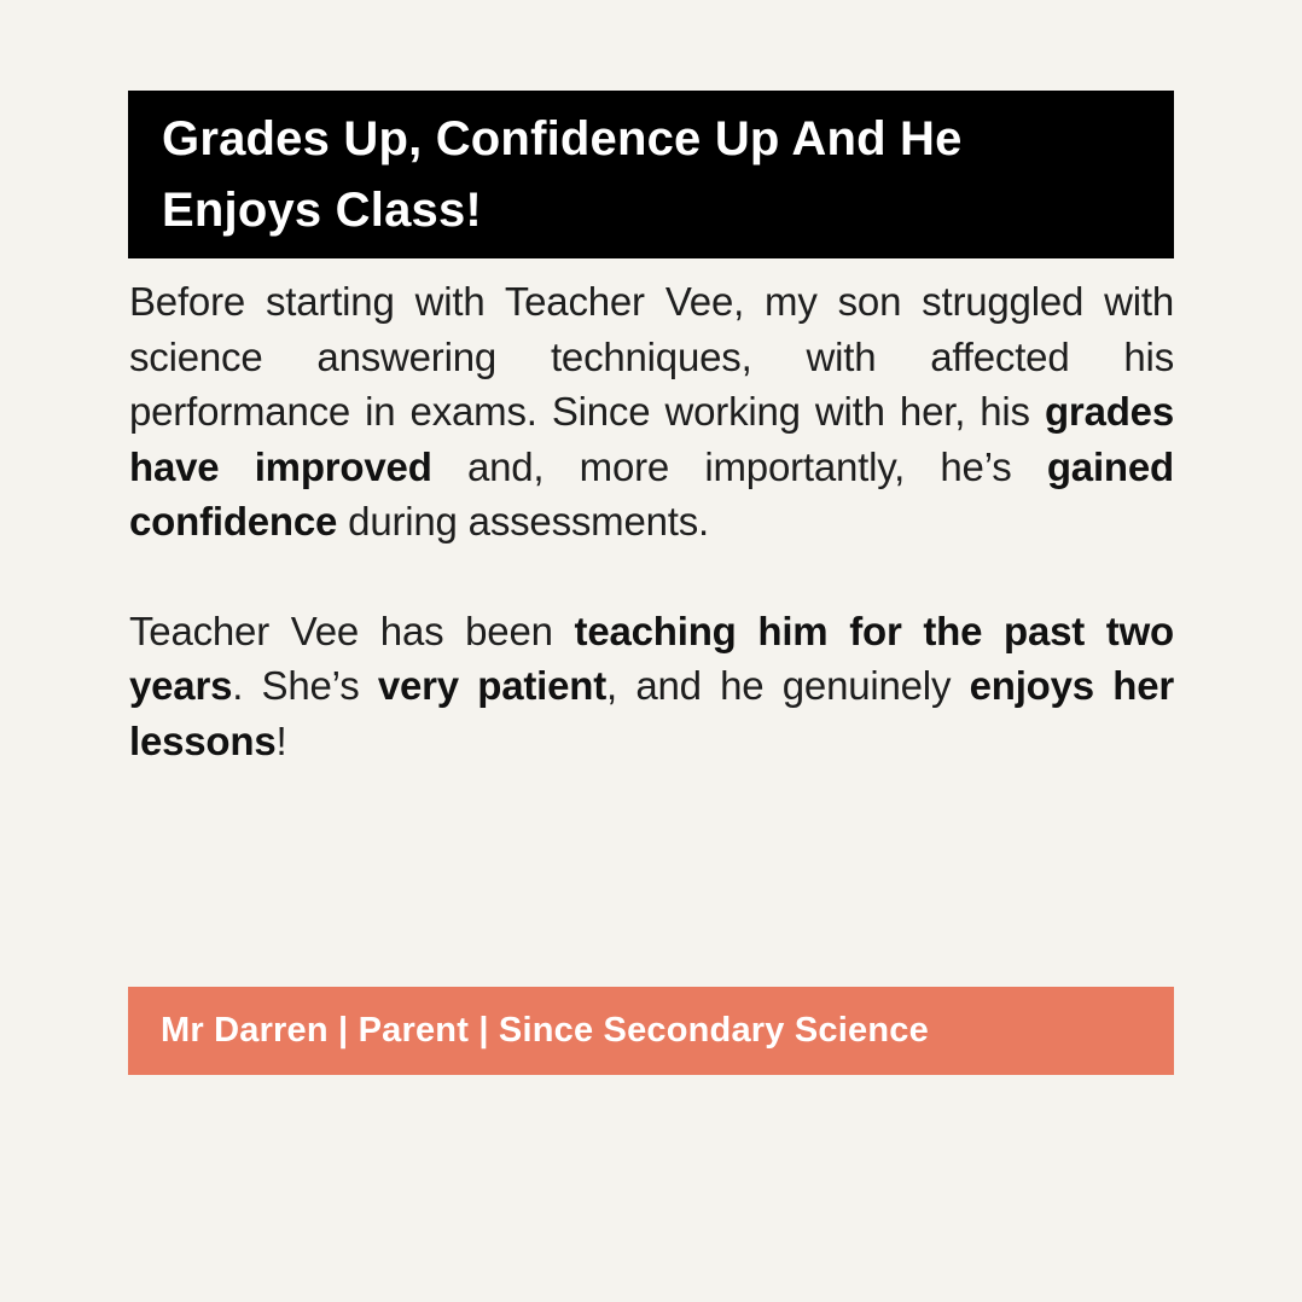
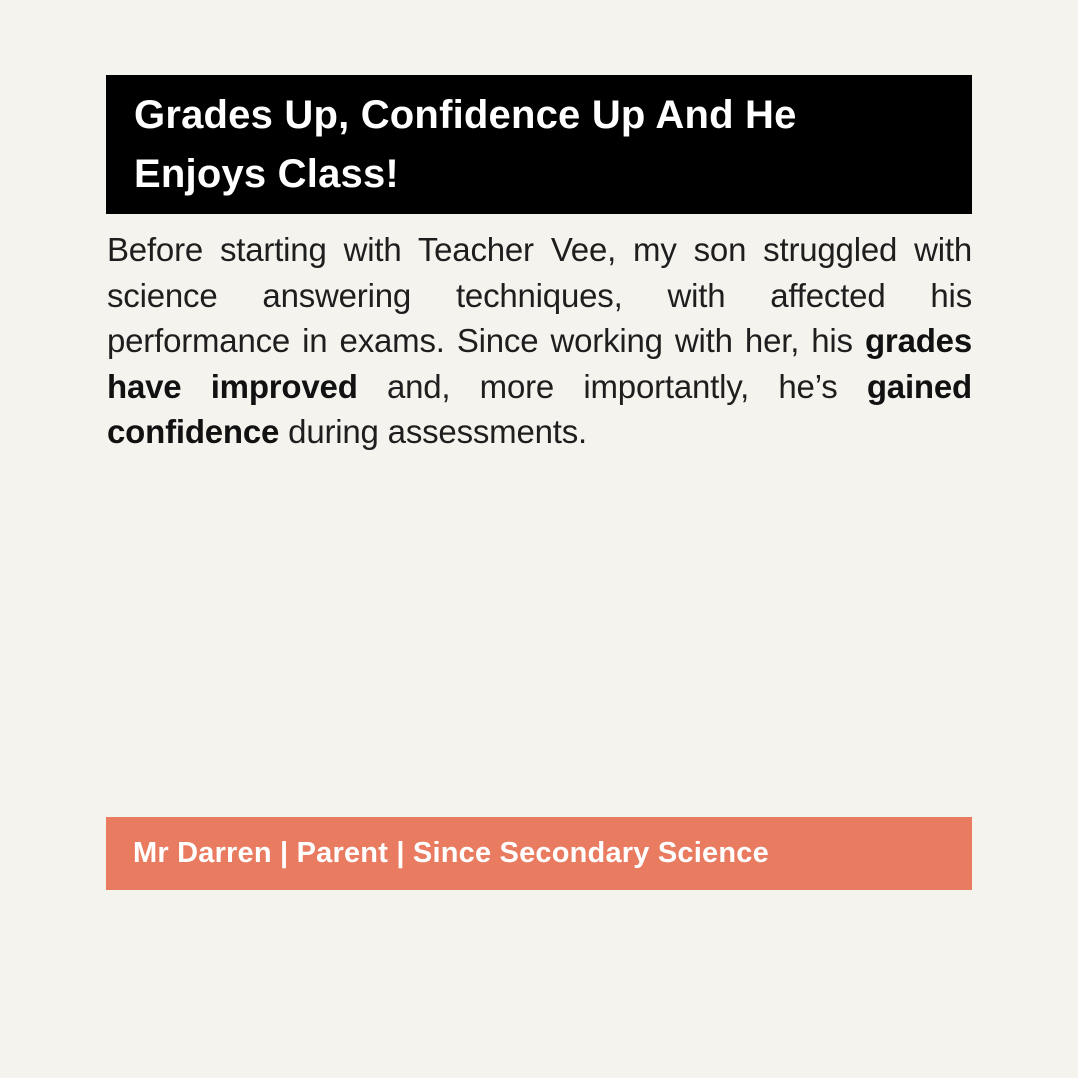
  Grades Up, Confidence Up And He
  Enjoys Class!
  Before starting with Teacher Vee, my son struggled with science answering techniques, with affected his performance in exams. Since working with her, his grades have improved and, more importantly, he’s gained confidence during assessments.
- Teacher Vee has been teaching him for the past two years. She’s very patient, and he genuinely enjoys her lessons!
  Mr Darren | Parent | Since Secondary Science
